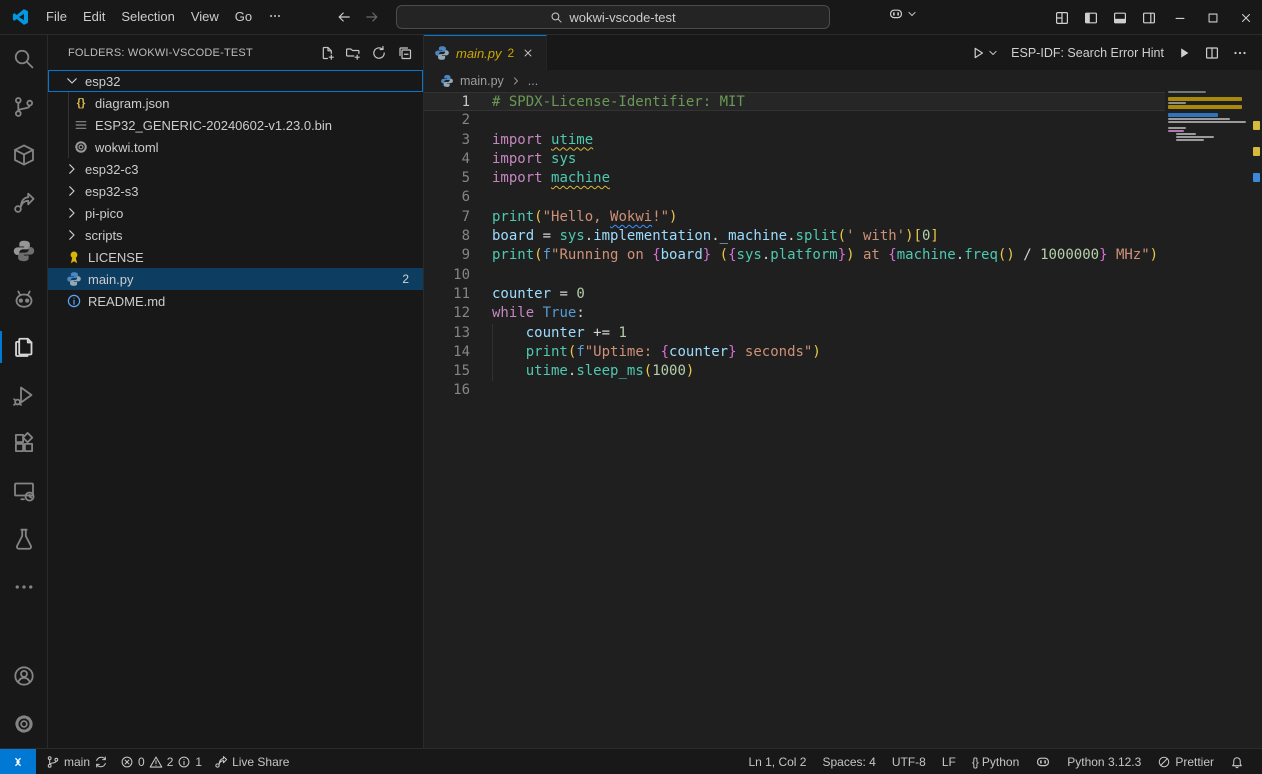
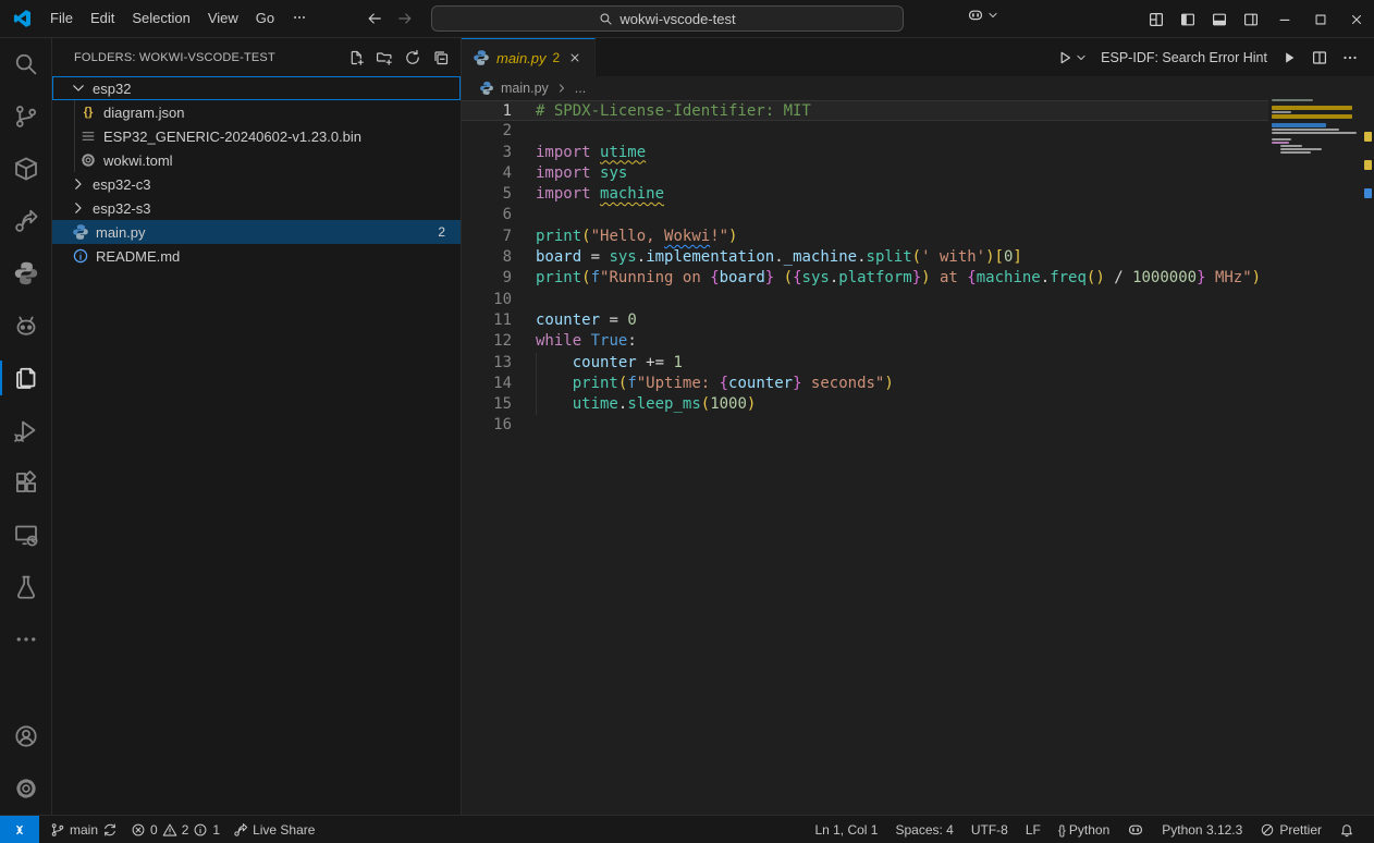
  File
  Edit
  Selection
  View
  Go
  wokwi-vscode-test
  FOLDERS: WOKWI-VSCODE-TEST
  esp32
  {}
  diagram.json
  ESP32_GENERIC-20240602-v1.23.0.bin
  wokwi.toml
  esp32-c3
  esp32-s3
- pi-pico
- scripts
- LICENSE
  main.py
  2
  README.md
  main.py
  2
  ESP-IDF: Search Error Hint
  main.py
  ...
  1
  # SPDX-License-Identifier: MIT
  2
  3
  import utime
  4
  import sys
  5
  import machine
  6
  7
  print("Hello, Wokwi!")
  8
  board = sys.implementation._machine.split(' with')[0]
  9
  print(f"Running on {board} ({sys.platform}) at {machine.freq() / 1000000} MHz")
  10
  11
  counter = 0
  12
  while True:
  13
  counter += 1
  14
  print(f"Uptime: {counter} seconds")
  15
  utime.sleep_ms(1000)
  16
  main
  0
  2
  1
  Live Share
- Ln 1, Col 2
+ Ln 1, Col 1
  Spaces: 4
  UTF-8
  LF
  {}
  Python
  Python 3.12.3
  Prettier
